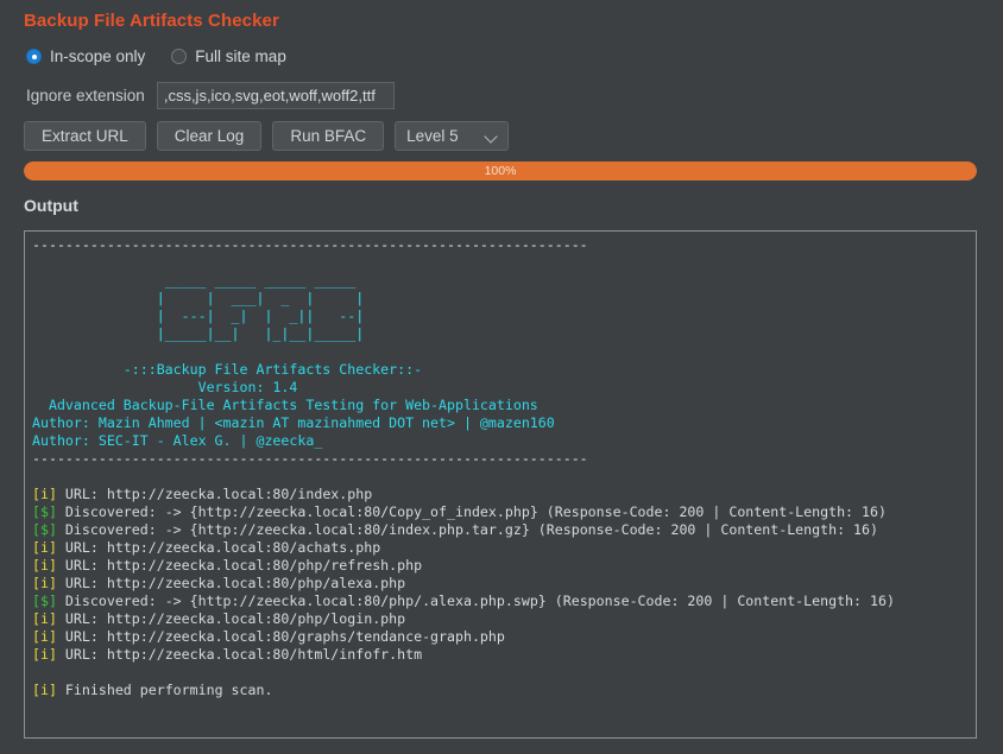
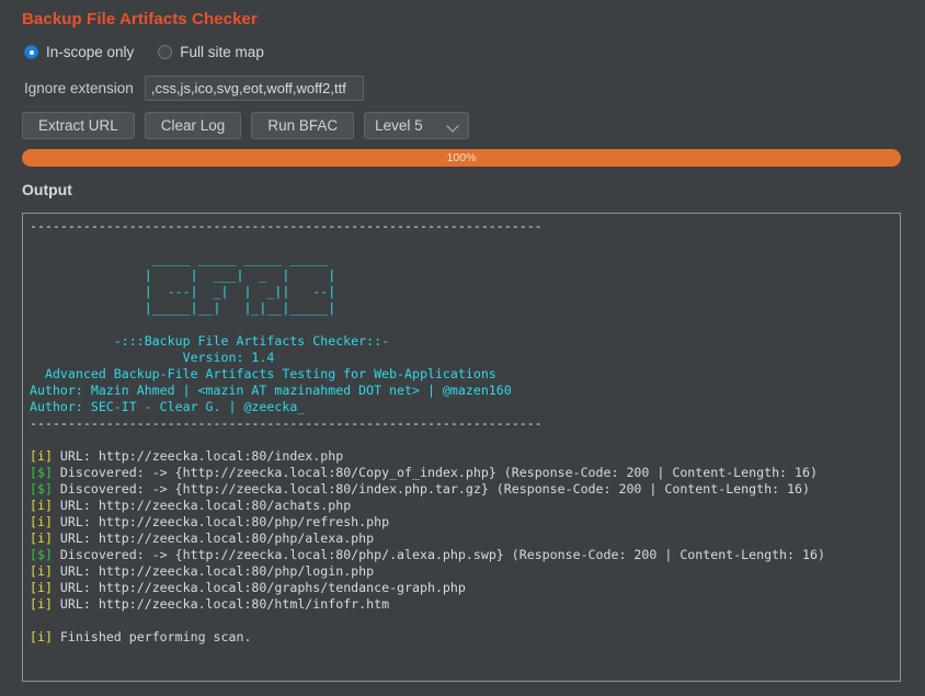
  Backup File Artifacts Checker
  In-scope only
  Full site map
  Ignore extension
  ,css,js,ico,svg,eot,woff,woff2,ttf
  Extract URL
  Clear Log
  Run BFAC
  Level 5
  100%
  Output
- ------------------------------------------------------------------- _____ _____ _____ _____ | | ___| _ | | | ---| _| | _|| --| |_____|__| |_|__|_____| -:::Backup File Artifacts Checker::- Version: 1.4 Advanced Backup-File Artifacts Testing for Web-Applications Author: Mazin Ahmed | <mazin AT mazinahmed DOT net> | @mazen160 Author: SEC-IT - Alex G. | @zeecka_ ------------------------------------------------------------------- [i] URL: http://zeecka.local:80/index.php [$] Discovered: -> {http://zeecka.local:80/Copy_of_index.php} (Response-Code: 200 | Content-Length: 16) [$] Discovered: -> {http://zeecka.local:80/index.php.tar.gz} (Response-Code: 200 | Content-Length: 16) [i] URL: http://zeecka.local:80/achats.php [i] URL: http://zeecka.local:80/php/refresh.php [i] URL: http://zeecka.local:80/php/alexa.php [$] Discovered: -> {http://zeecka.local:80/php/.alexa.php.swp} (Response-Code: 200 | Content-Length: 16) [i] URL: http://zeecka.local:80/php/login.php [i] URL: http://zeecka.local:80/graphs/tendance-graph.php [i] URL: http://zeecka.local:80/html/infofr.htm [i] Finished performing scan.
+ ------------------------------------------------------------------- _____ _____ _____ _____ | | ___| _ | | | ---| _| | _|| --| |_____|__| |_|__|_____| -:::Backup File Artifacts Checker::- Version: 1.4 Advanced Backup-File Artifacts Testing for Web-Applications Author: Mazin Ahmed | <mazin AT mazinahmed DOT net> | @mazen160 Author: SEC-IT - Clear G. | @zeecka_ ------------------------------------------------------------------- [i] URL: http://zeecka.local:80/index.php [$] Discovered: -> {http://zeecka.local:80/Copy_of_index.php} (Response-Code: 200 | Content-Length: 16) [$] Discovered: -> {http://zeecka.local:80/index.php.tar.gz} (Response-Code: 200 | Content-Length: 16) [i] URL: http://zeecka.local:80/achats.php [i] URL: http://zeecka.local:80/php/refresh.php [i] URL: http://zeecka.local:80/php/alexa.php [$] Discovered: -> {http://zeecka.local:80/php/.alexa.php.swp} (Response-Code: 200 | Content-Length: 16) [i] URL: http://zeecka.local:80/php/login.php [i] URL: http://zeecka.local:80/graphs/tendance-graph.php [i] URL: http://zeecka.local:80/html/infofr.htm [i] Finished performing scan.
